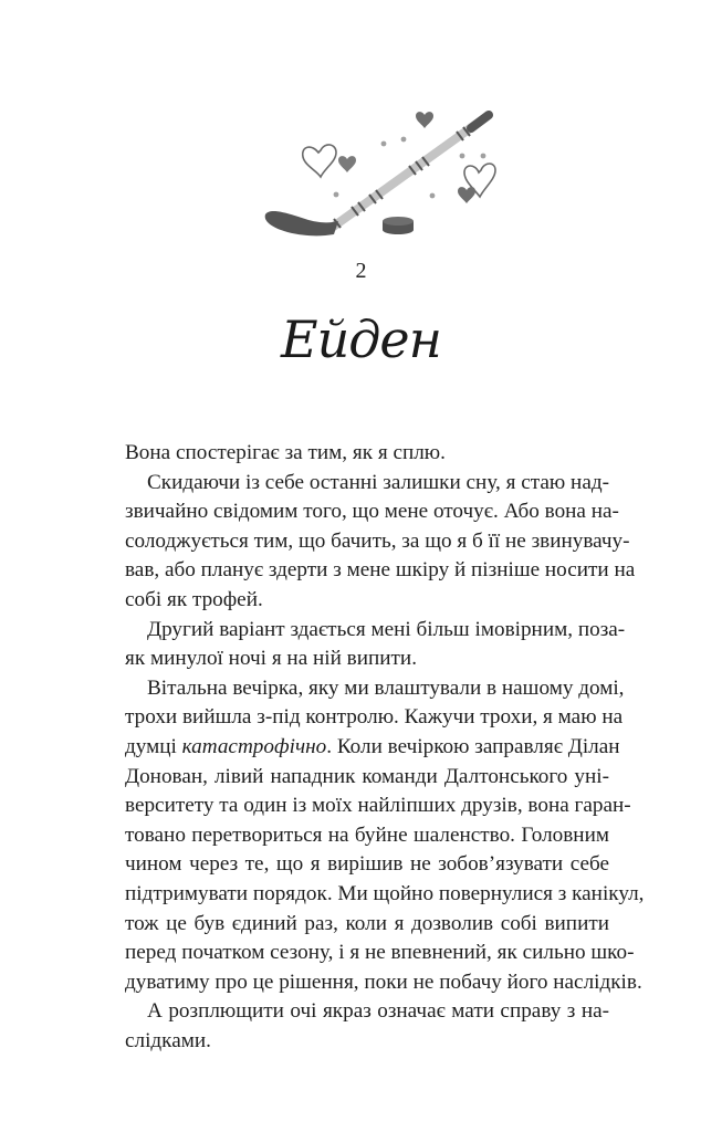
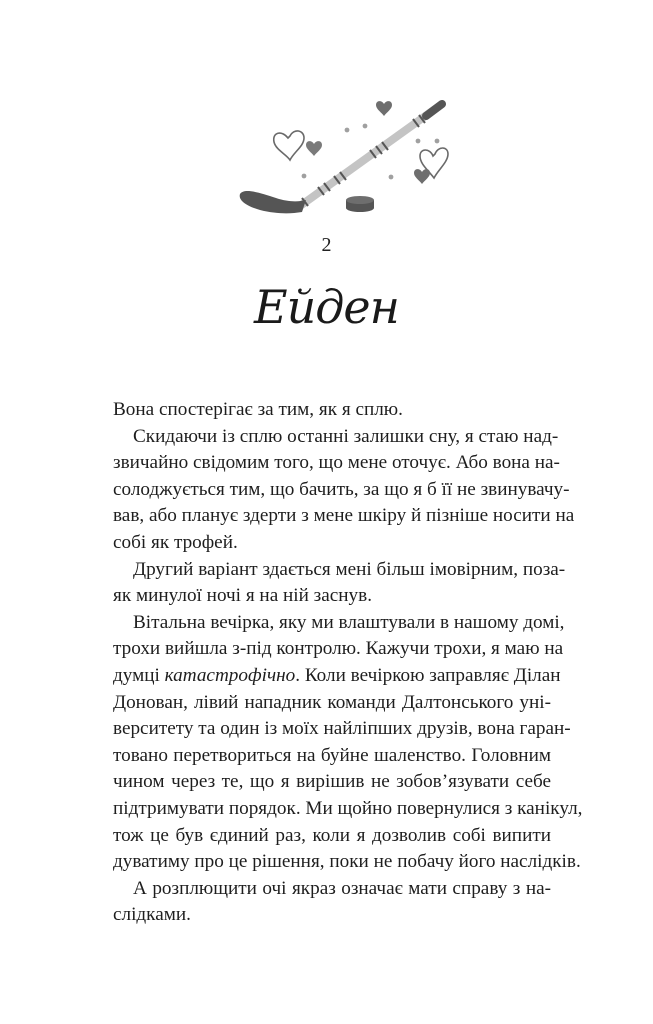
  2
  Ейден
  Вона спостерігає за тим, як я сплю.
- Скидаючи із себе останні залишки сну, я стаю над-
+ Скидаючи із сплю останні залишки сну, я стаю над-
  звичайно свідомим того, що мене оточує. Або вона на-
  солоджується тим, що бачить, за що я б її не звинувачу-
  вав, або планує здерти з мене шкіру й пізніше носити на
  собі як трофей.
  Другий варіант здається мені більш імовірним, поза-
- як минулої ночі я на ній випити.
+ як минулої ночі я на ній заснув.
  Вітальна вечірка, яку ми влаштували в нашому домі,
  трохи вийшла з-під контролю. Кажучи трохи, я маю на
  думці катастрофічно. Коли вечіркою заправляє Ділан
  Донован, лівий нападник команди Далтонського уні-
  верситету та один із моїх найліпших друзів, вона гаран-
  товано перетвориться на буйне шаленство. Головним
  чином через те, що я вирішив не зобов’язувати себе
  підтримувати порядок. Ми щойно повернулися з канікул,
  тож це був єдиний раз, коли я дозволив собі випити
- перед початком сезону, і я не впевнений, як сильно шко-
  дуватиму про це рішення, поки не побачу його наслідків.
  А розплющити очі якраз означає мати справу з на-
  слідками.
